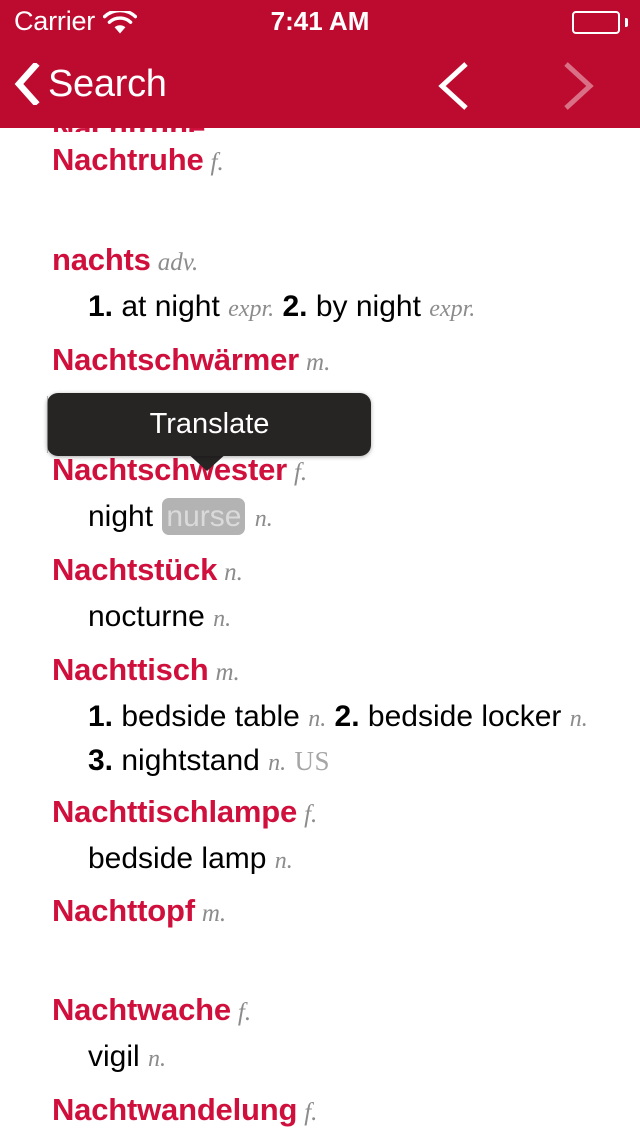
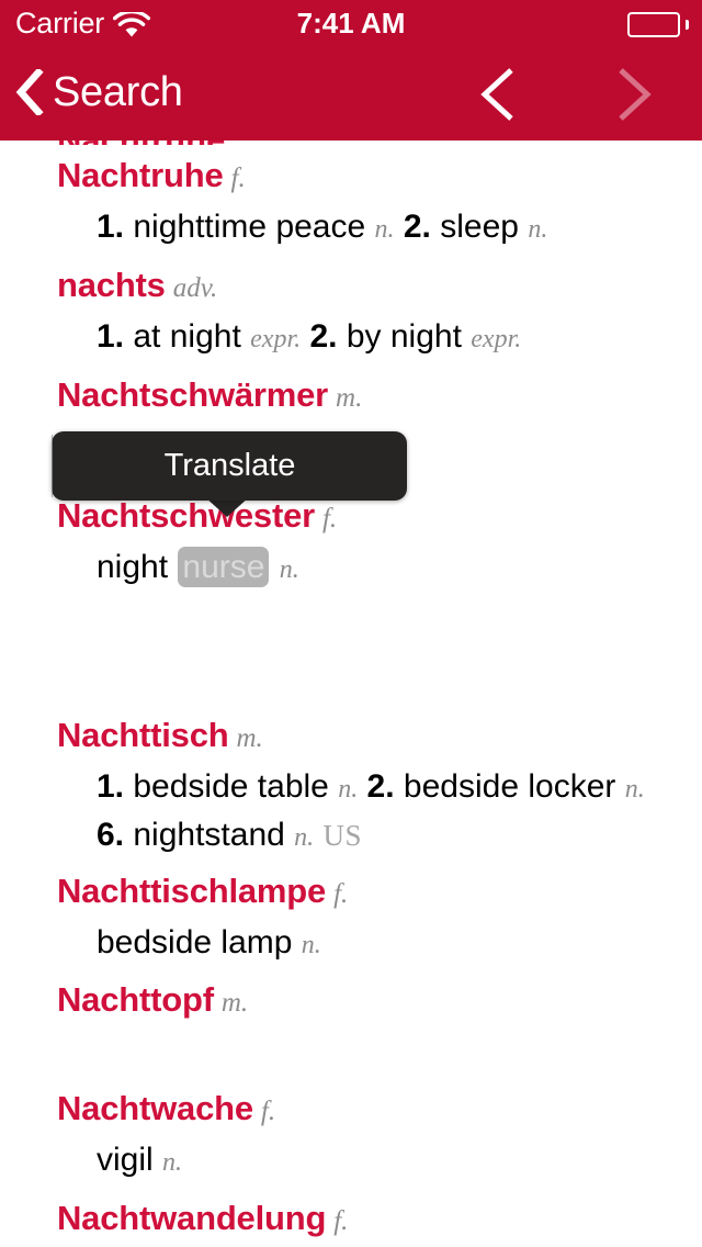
  Carrier
  7:41 AM
  Search
  Nachtruhe
  Nachtruhe f.
+ 1. nighttime peace n. 2. sleep n.
  nachts adv.
  1. at night expr. 2. by night expr.
  Nachtschwärmer m.
  Nachtschwester f.
  night nurse n.
- Nachtstück n.
- nocturne n.
  Nachttisch m.
- 1. bedside table n. 2. bedside locker n. 3. nightstand n. US
+ 1. bedside table n. 2. bedside locker n. 6. nightstand n. US
  Nachttischlampe f.
  bedside lamp n.
  Nachttopf m.
  Nachtwache f.
  vigil n.
  Nachtwandelung f.
  Translate
